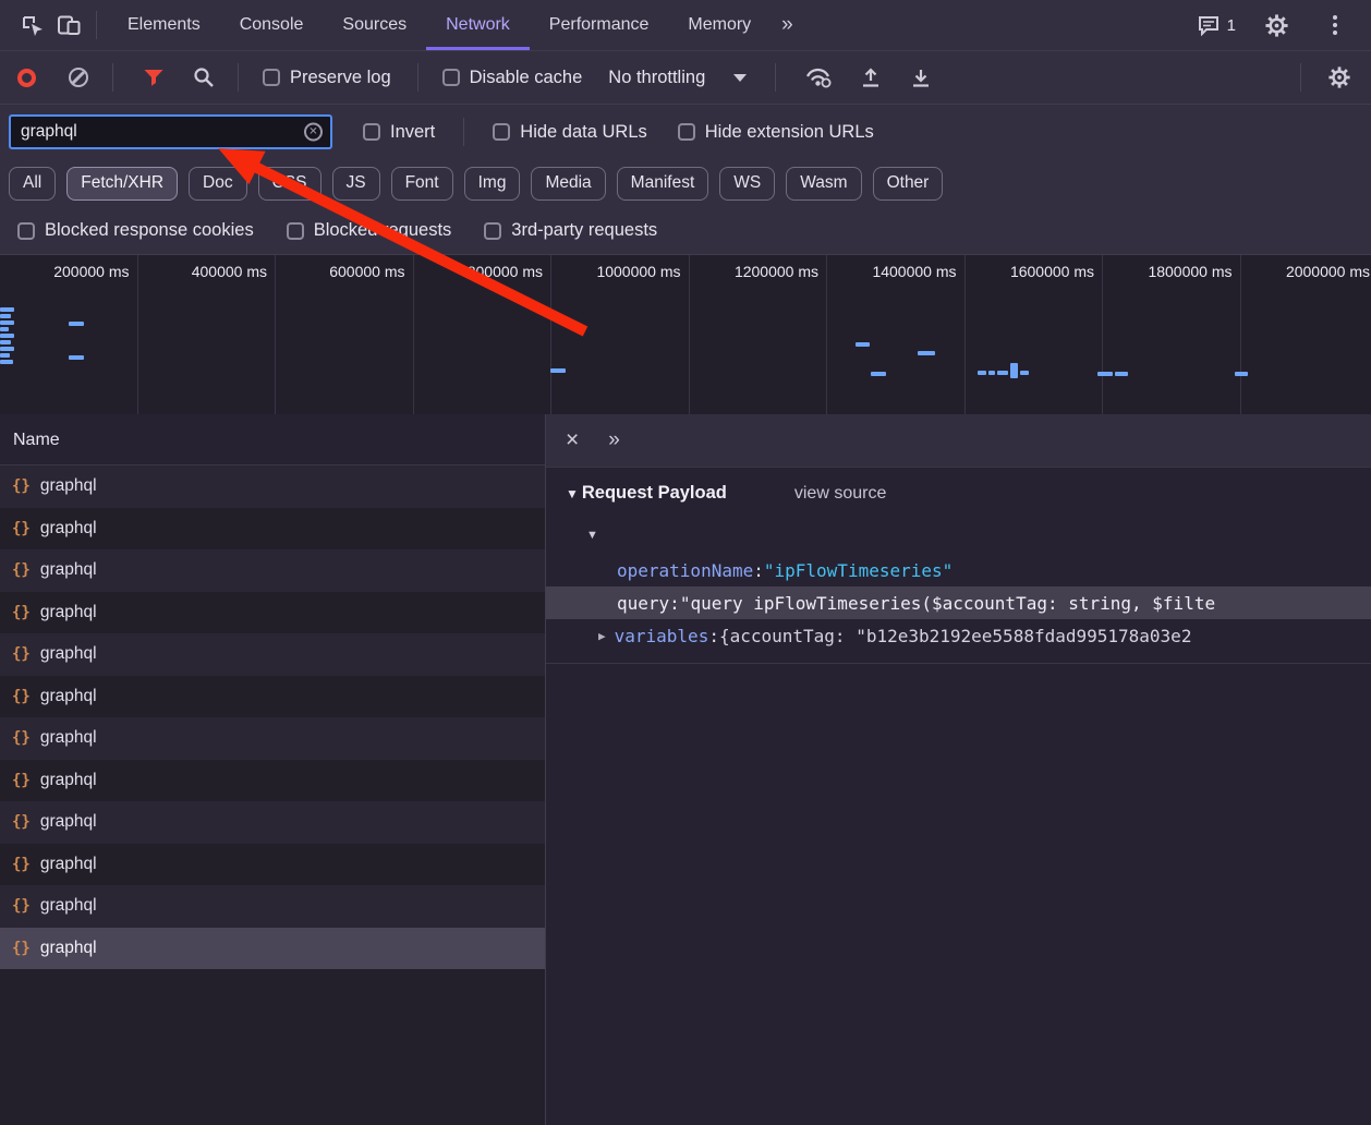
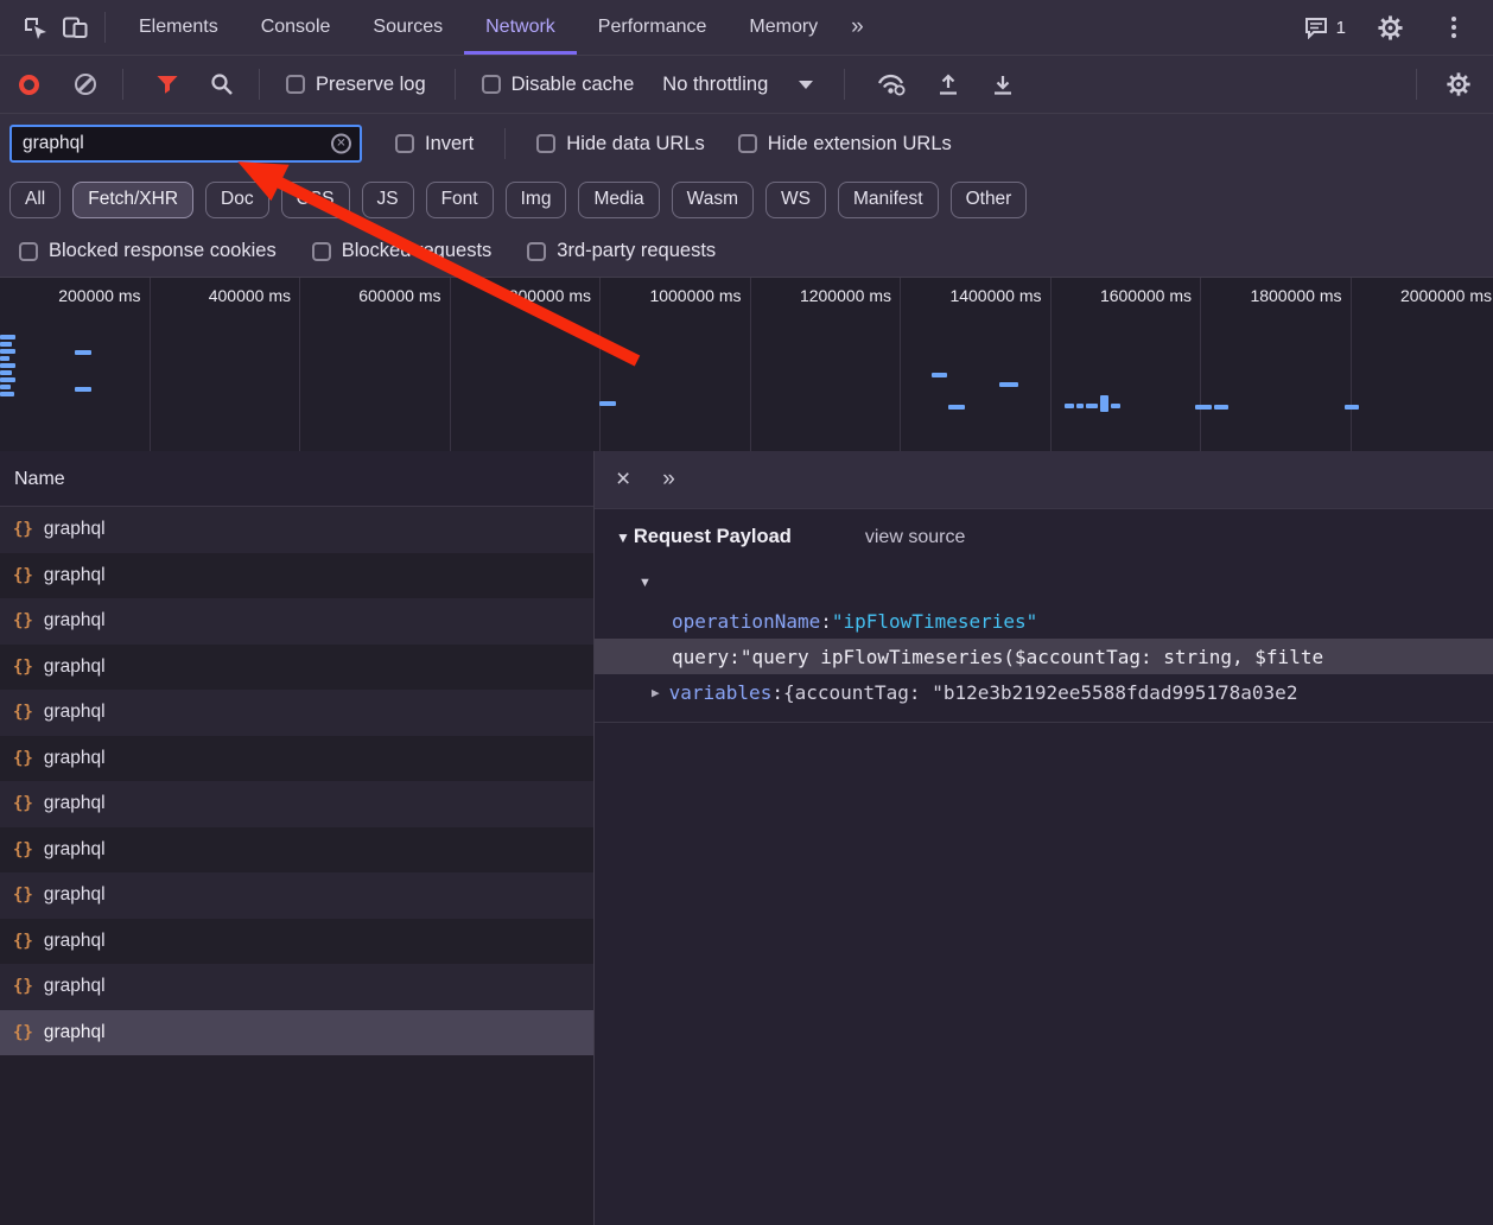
  Elements
  Console
  Sources
  Network
  Performance
  Memory
  »
  1
  Preserve log
  Disable cache
  No throttling
  graphql
  ✕
  Invert
  Hide data URLs
  Hide extension URLs
  All
  Fetch/XHR
  Doc
  JS
  Font
  Img
  Media
- Manifest
+ Wasm
  WS
- Wasm
+ Manifest
  Other
  Blocked response cookies
  Blockequests
  3rd-party requests
  200000 ms
  400000 ms
  600000 ms
  00000 ms
  1000000 ms
  1200000 ms
  1400000 ms
  1600000 ms
  1800000 ms
  2000000 ms
  Name
  {}
  graphql
  {}
  graphql
  {}
  graphql
  {}
  graphql
  {}
  graphql
  {}
  graphql
  {}
  graphql
  {}
  graphql
  {}
  graphql
  {}
  graphql
  {}
  graphql
  {}
  graphql
  ×
  »
  ▼
  Request Payload
  view source
  ▼
  operationName
  :
  "ipFlowTimeseries"
  query
  :
  "query ipFlowTimeseries($accountTag: string, $filte
  ▶
  variables
  :
  {accountTag: "b12e3b2192ee5588fdad995178a03e2
